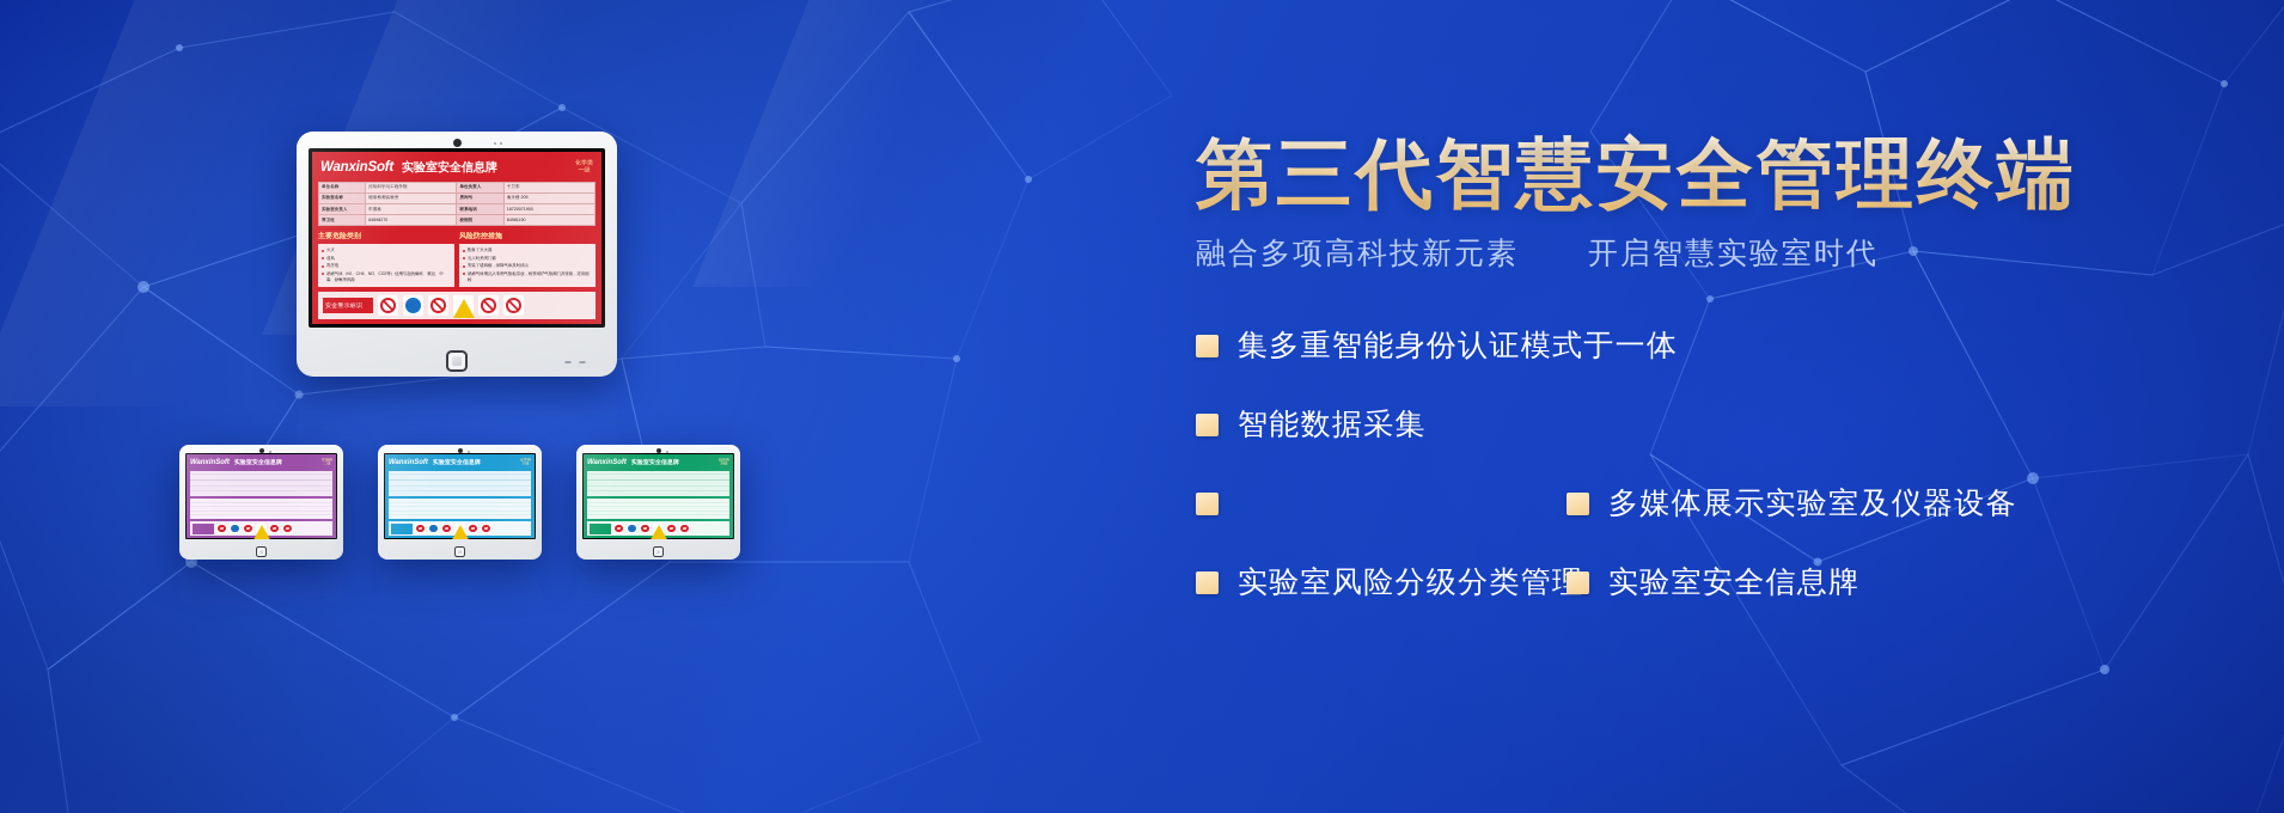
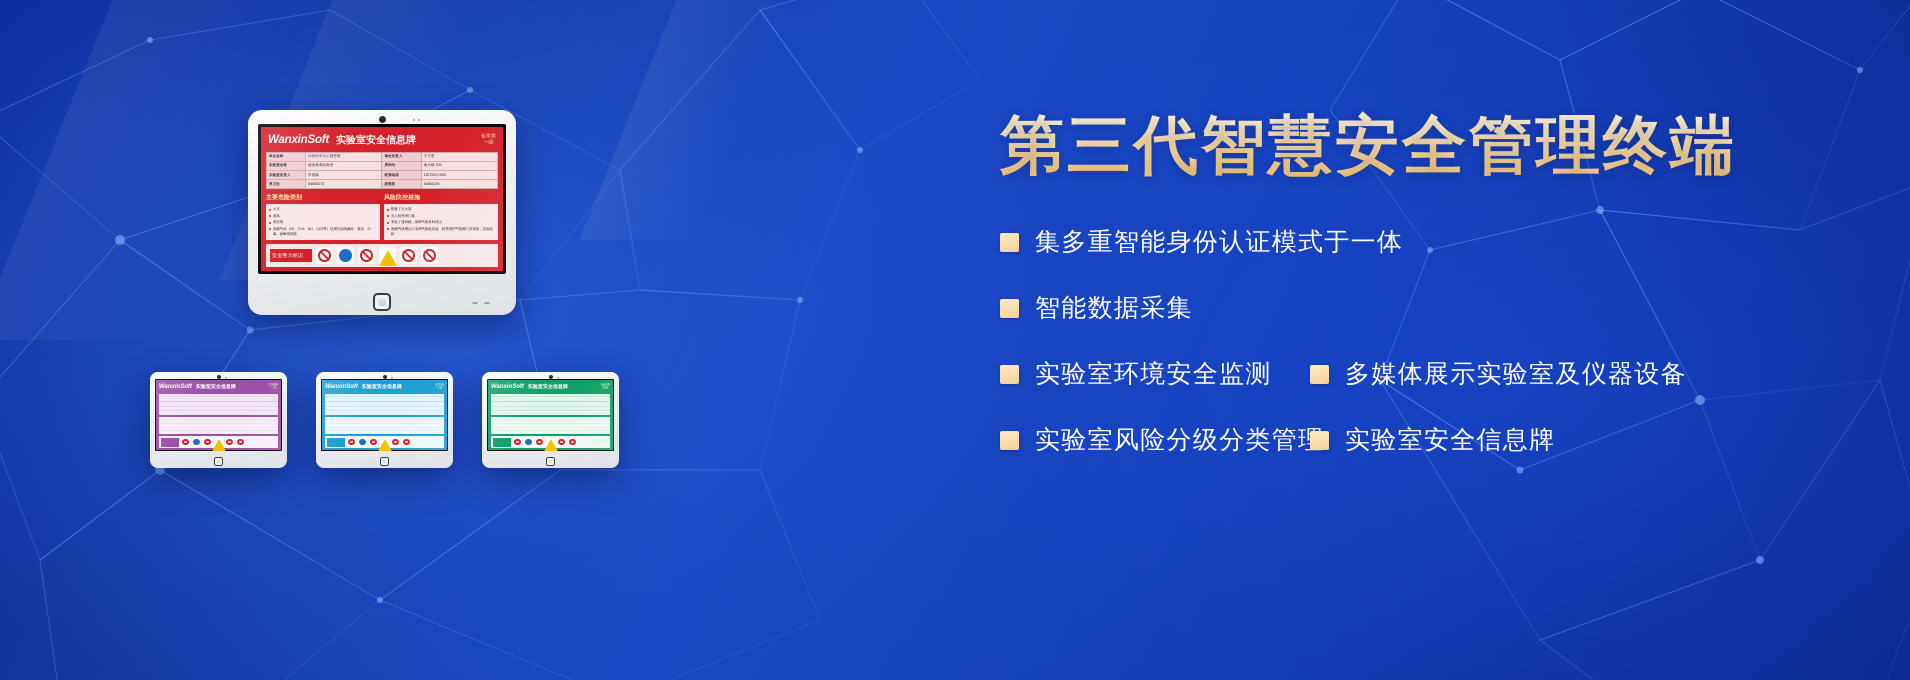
  第三代智慧安全管理终端
- 融合多项高科技新元素 开启智慧实验室时代
  集多重智能身份认证模式于一体
  智能数据采集
+ 实验室环境安全监测
  多媒体展示实验室及仪器设备
  实验室风险分级分类管
  实验室安全信息牌
